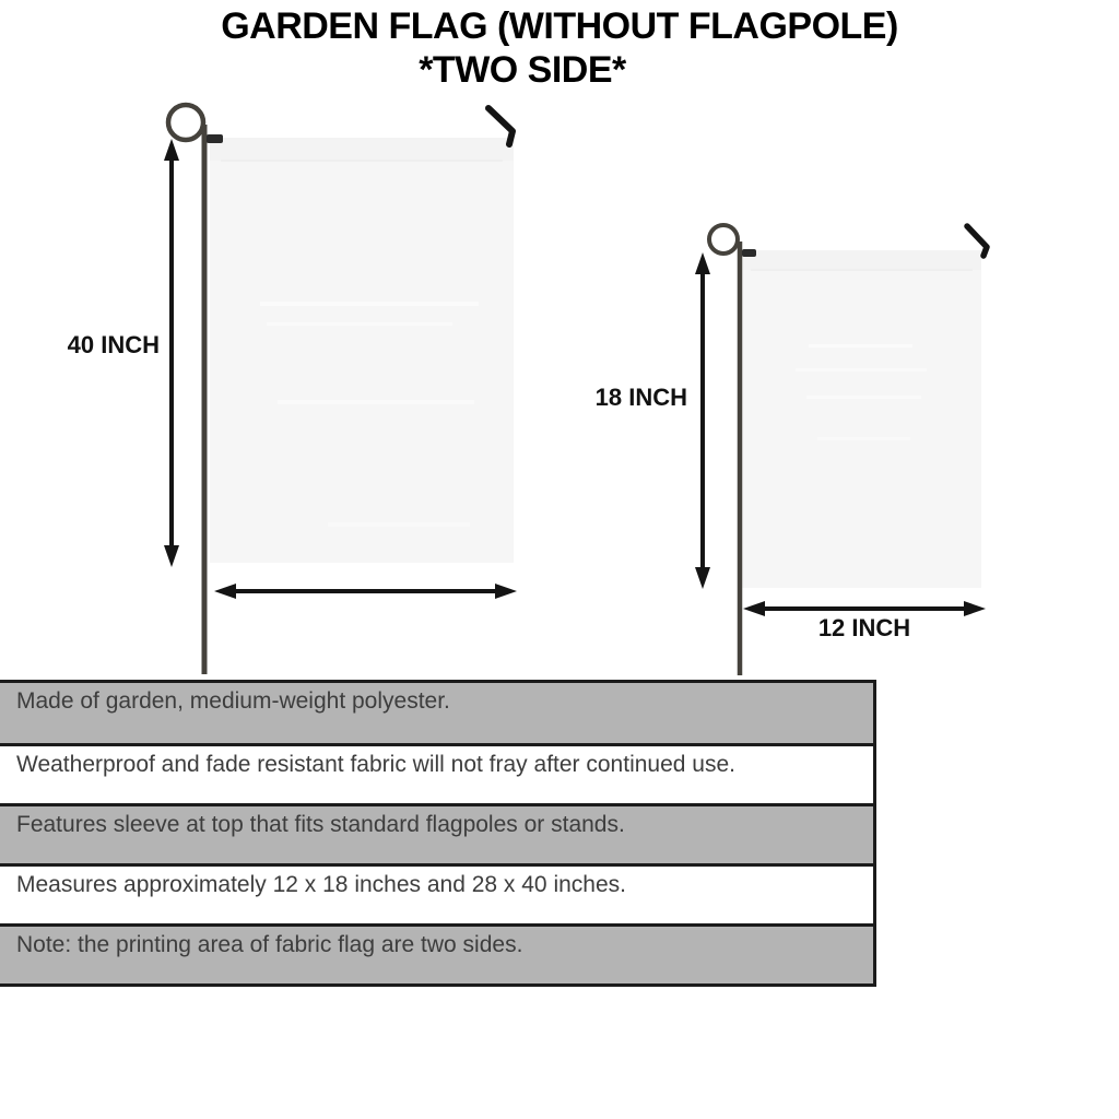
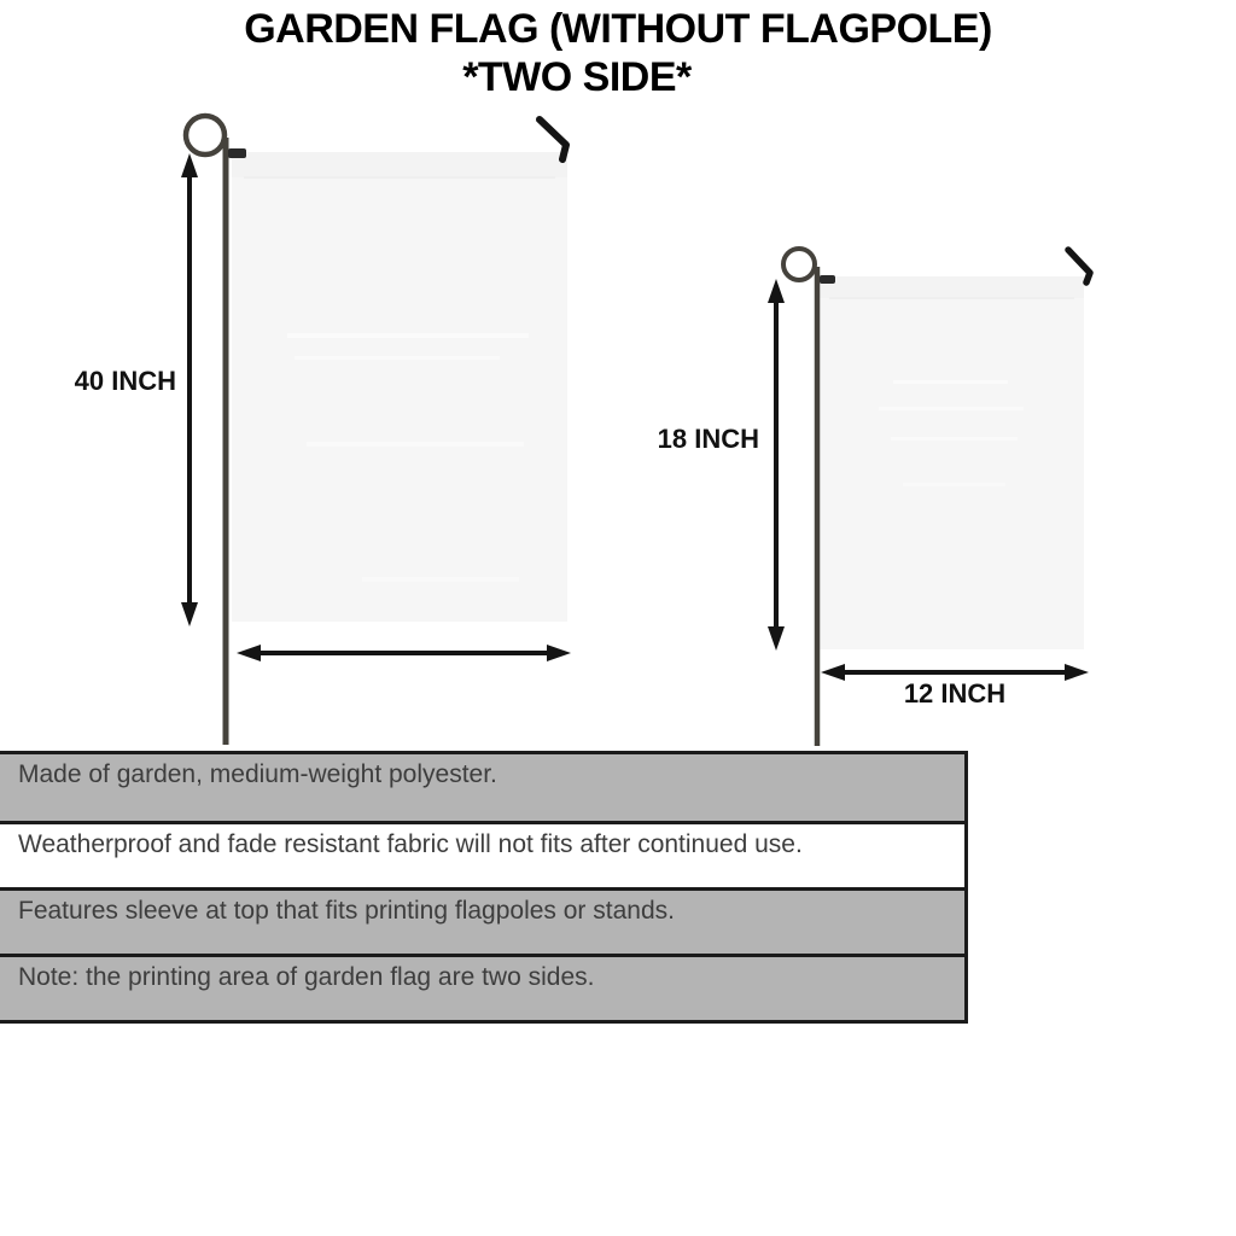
  GARDEN FLAG (WITHOUT FLAGPOLE)
  *TWO SIDE*
  40 INCH
  18 INCH
  12 INCH
  Made of garden, medium-weight polyester.
- Weatherproof and fade resistant fabric will not fray after continued use.
+ Weatherproof and fade resistant fabric will not fits after continued use.
- Features sleeve at top that fits standard flagpoles or stands.
+ Features sleeve at top that fits printing flagpoles or stands.
- Measures approximately 12 x 18 inches and 28 x 40 inches.
- Note: the printing area of fabric flag are two sides.
+ Note: the printing area of garden flag are two sides.
